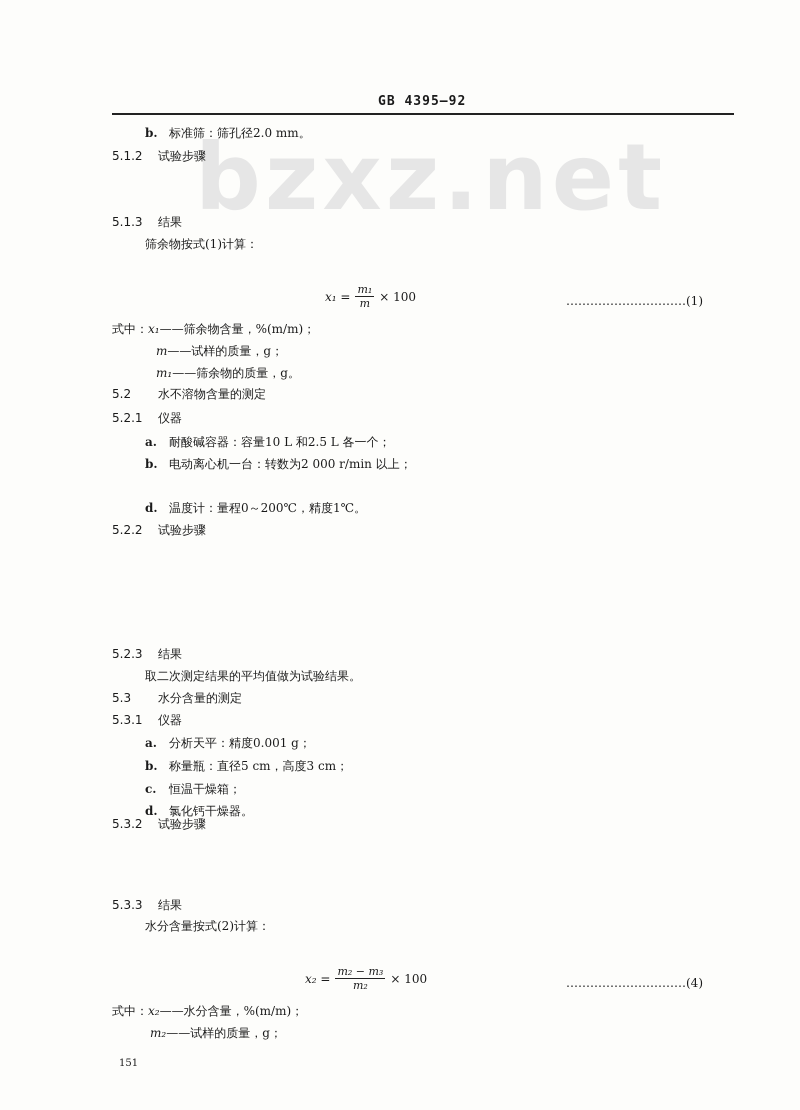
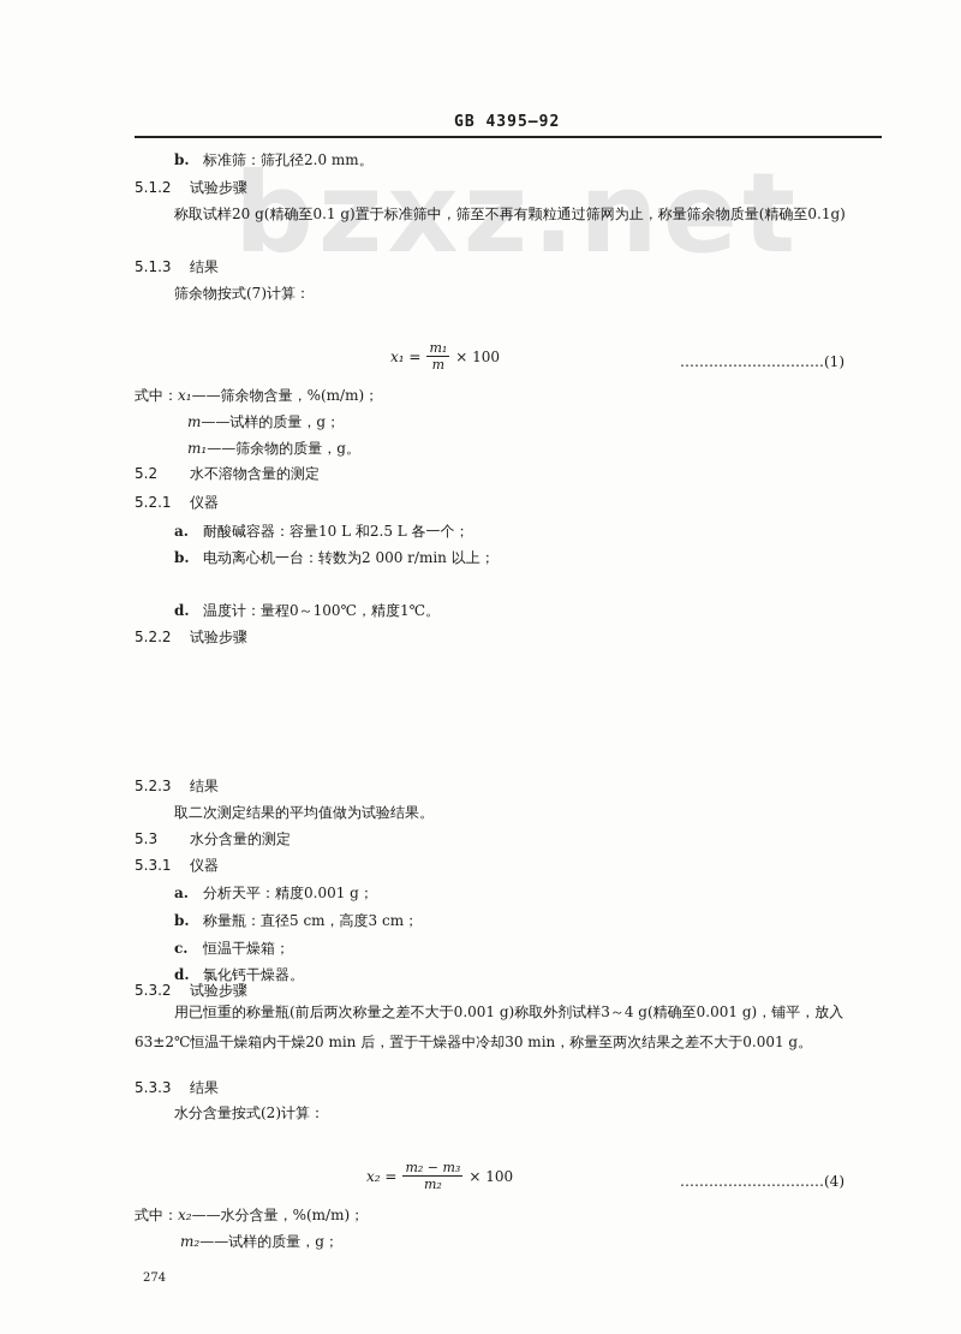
  bzxz.net
  GB 4395—92
  b. 标准筛：筛孔径2.0 mm。
  5.1.2 试验步骤
+ 称取试样20 g(精确至0.1 g)置于标准筛中，筛至不再有颗粒通过筛网为止，称量筛余物质量(精确至0.1g)
  5.1.3 结果
- 筛余物按式(1)计算：
+ 筛余物按式(7)计算：
  x₁ =
  m₁
  m
  × 100
  …………………………(1)
  式中：x₁——筛余物含量，%(m/m)；
  m——试样的质量，g；
  m₁——筛余物的质量，g。
  5.2 水不溶物含量的测定
  5.2.1 仪器
  a. 耐酸碱容器：容量10 L 和2.5 L 各一个；
  b. 电动离心机一台：转数为2 000 r/min 以上；
- d. 温度计：量程0～200℃，精度1℃。
+ d. 温度计：量程0～100℃，精度1℃。
  5.2.2 试验步骤
  5.2.3 结果
  取二次测定结果的平均值做为试验结果。
  5.3 水分含量的测定
  5.3.1 仪器
  a. 分析天平：精度0.001 g；
  b. 称量瓶：直径5 cm，高度3 cm；
  c. 恒温干燥箱；
  d. 氯化钙干燥器。
  5.3.2 试验步骤
+ 用已恒重的称量瓶(前后两次称量之差不大于0.001 g)称取外剂试样3～4 g(精确至0.001 g)，铺平，放入63±2℃恒温干燥箱内干燥20 min 后，置于干燥器中冷却30 min，称量至两次结果之差不大于0.001 g。
  5.3.3 结果
  水分含量按式(2)计算：
  x₂ =
  m₂ − m₃
  m₂
  × 100
  …………………………(4)
  式中：x₂——水分含量，%(m/m)；
  m₂——试样的质量，g；
- 151
+ 274
